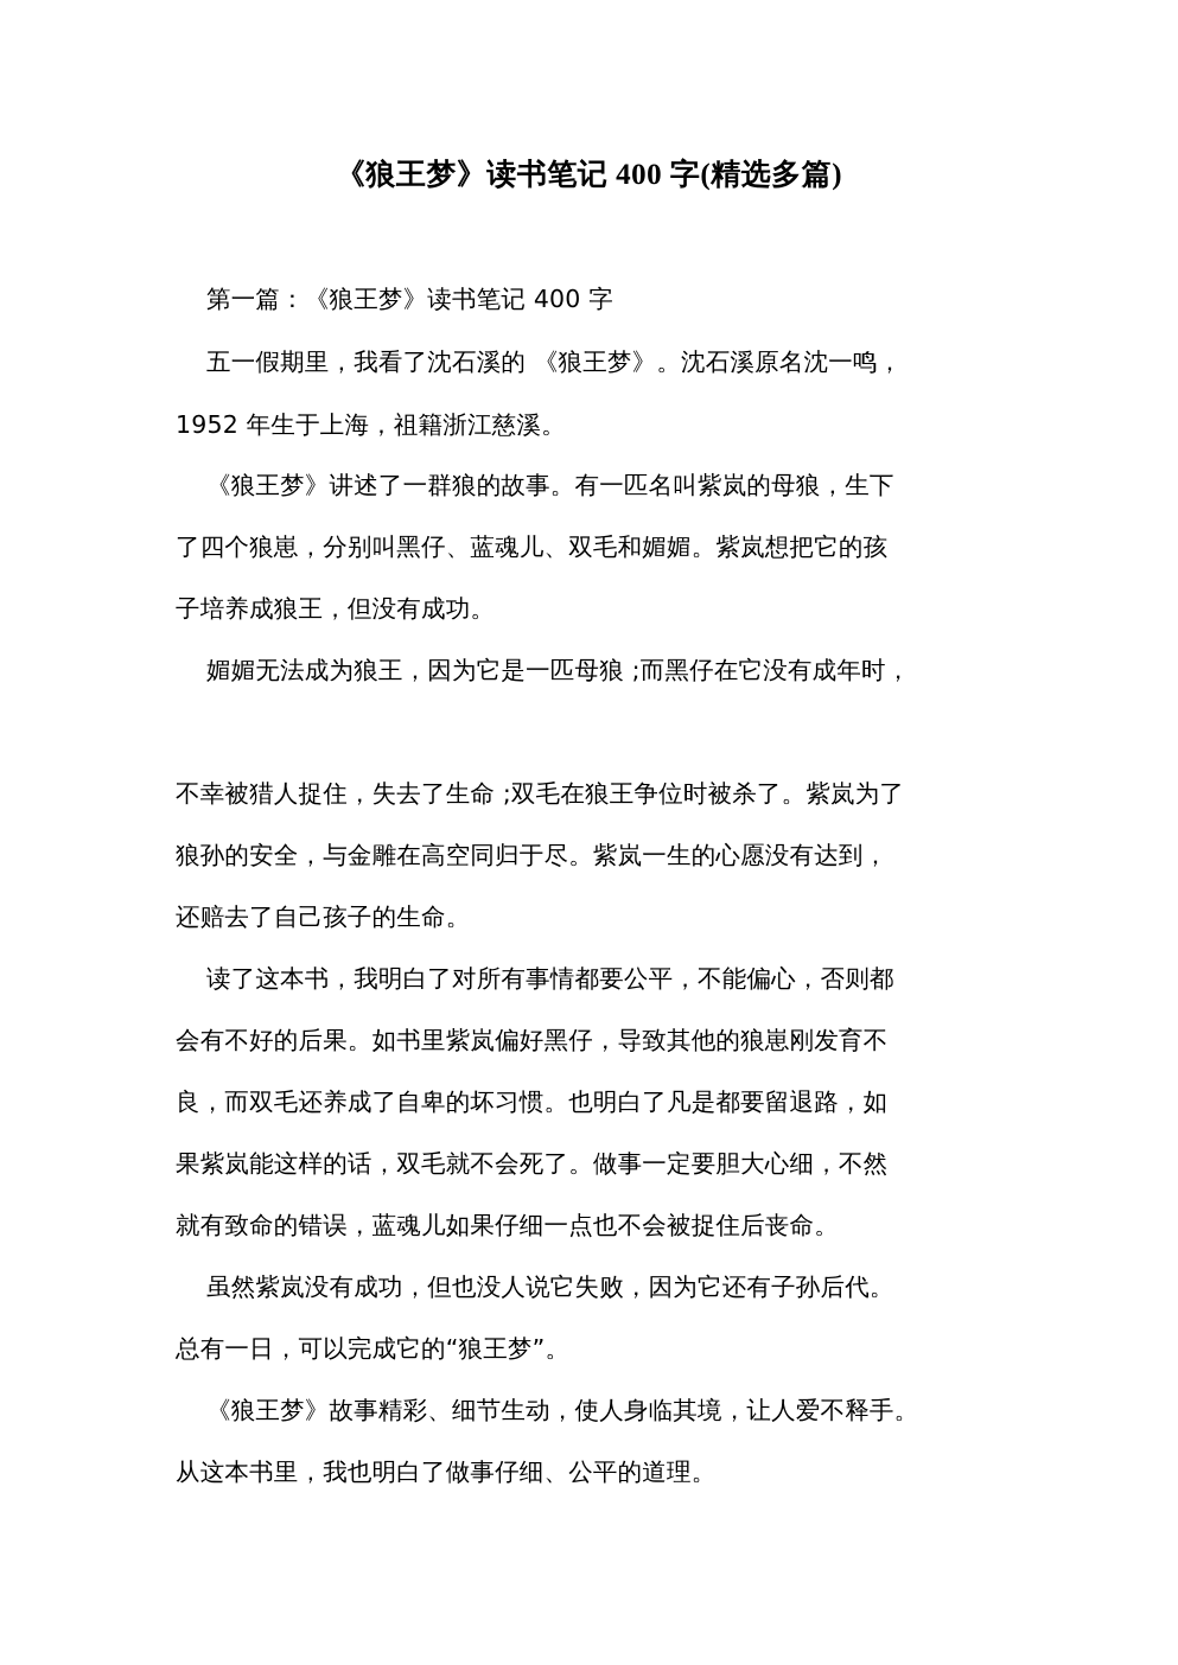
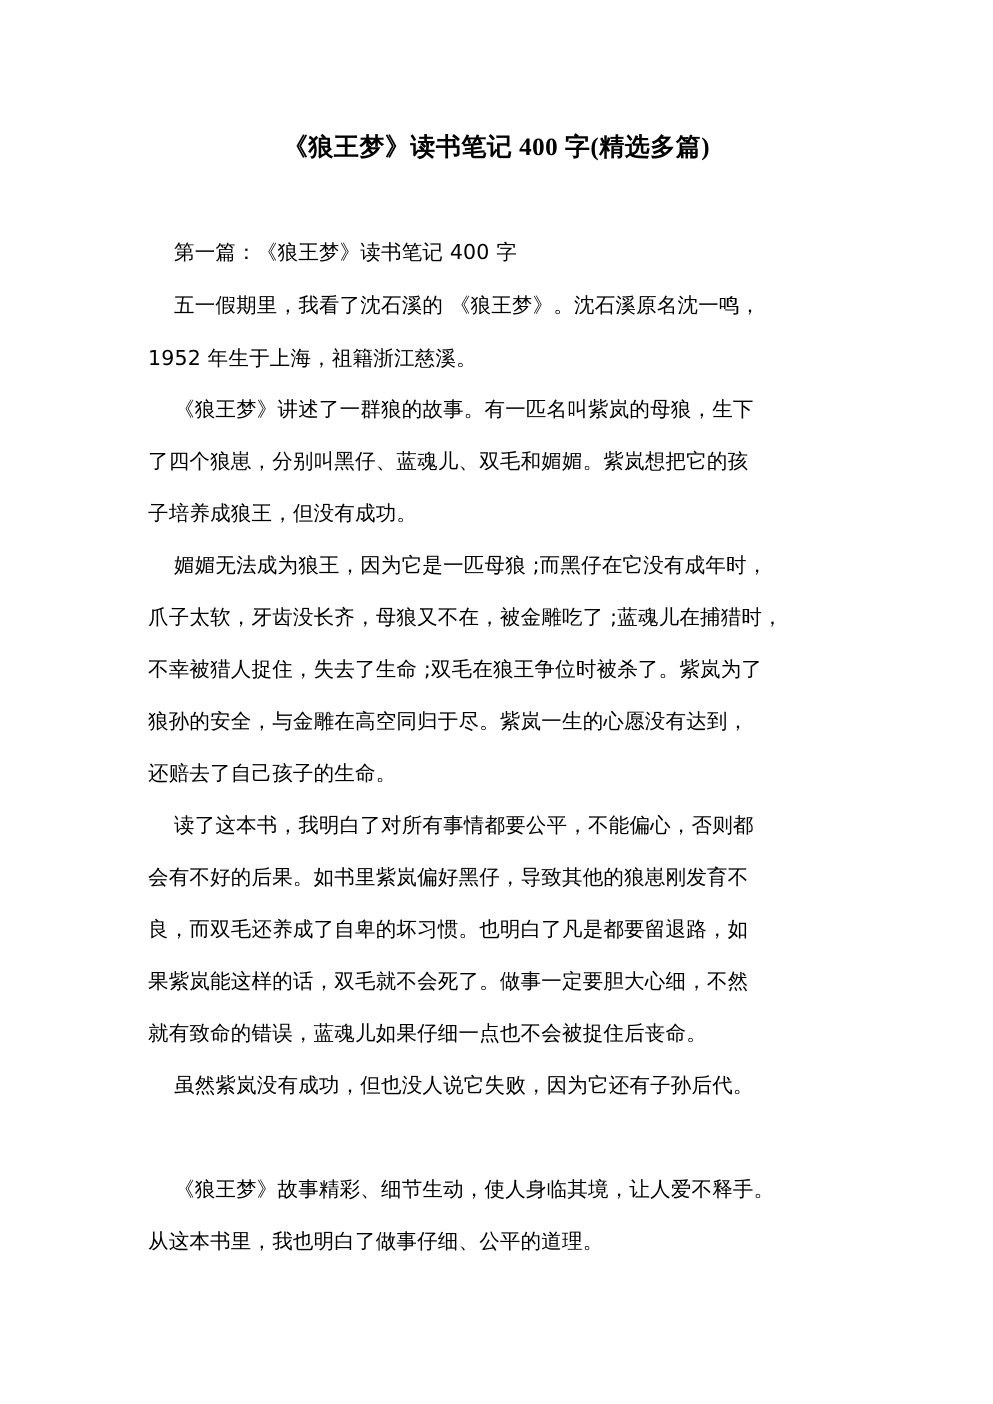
  《狼王梦》读书笔记 400 字(精选多篇)
  第一篇：《狼王梦》读书笔记 400 字
  五一假期里，我看了沈石溪的 《狼王梦》。沈石溪原名沈一鸣，
  1952 年生于上海，祖籍浙江慈溪。
  《狼王梦》讲述了一群狼的故事。有一匹名叫紫岚的母狼，生下
  了四个狼崽，分别叫黑仔、蓝魂儿、双毛和媚媚。紫岚想把它的孩
  子培养成狼王，但没有成功。
  媚媚无法成为狼王，因为它是一匹母狼 ;而黑仔在它没有成年时，
+ 爪子太软，牙齿没长齐，母狼又不在，被金雕吃了 ;蓝魂儿在捕猎时，
  不幸被猎人捉住，失去了生命 ;双毛在狼王争位时被杀了。紫岚为了
  狼孙的安全，与金雕在高空同归于尽。紫岚一生的心愿没有达到，
  还赔去了自己孩子的生命。
  读了这本书，我明白了对所有事情都要公平，不能偏心，否则都
  会有不好的后果。如书里紫岚偏好黑仔，导致其他的狼崽刚发育不
  良，而双毛还养成了自卑的坏习惯。也明白了凡是都要留退路，如
  果紫岚能这样的话，双毛就不会死了。做事一定要胆大心细，不然
  就有致命的错误，蓝魂儿如果仔细一点也不会被捉住后丧命。
  虽然紫岚没有成功，但也没人说它失败，因为它还有子孙后代。
- 总有一日，可以完成它的“狼王梦”。
  《狼王梦》故事精彩、细节生动，使人身临其境，让人爱不释手。
  从这本书里，我也明白了做事仔细、公平的道理。
